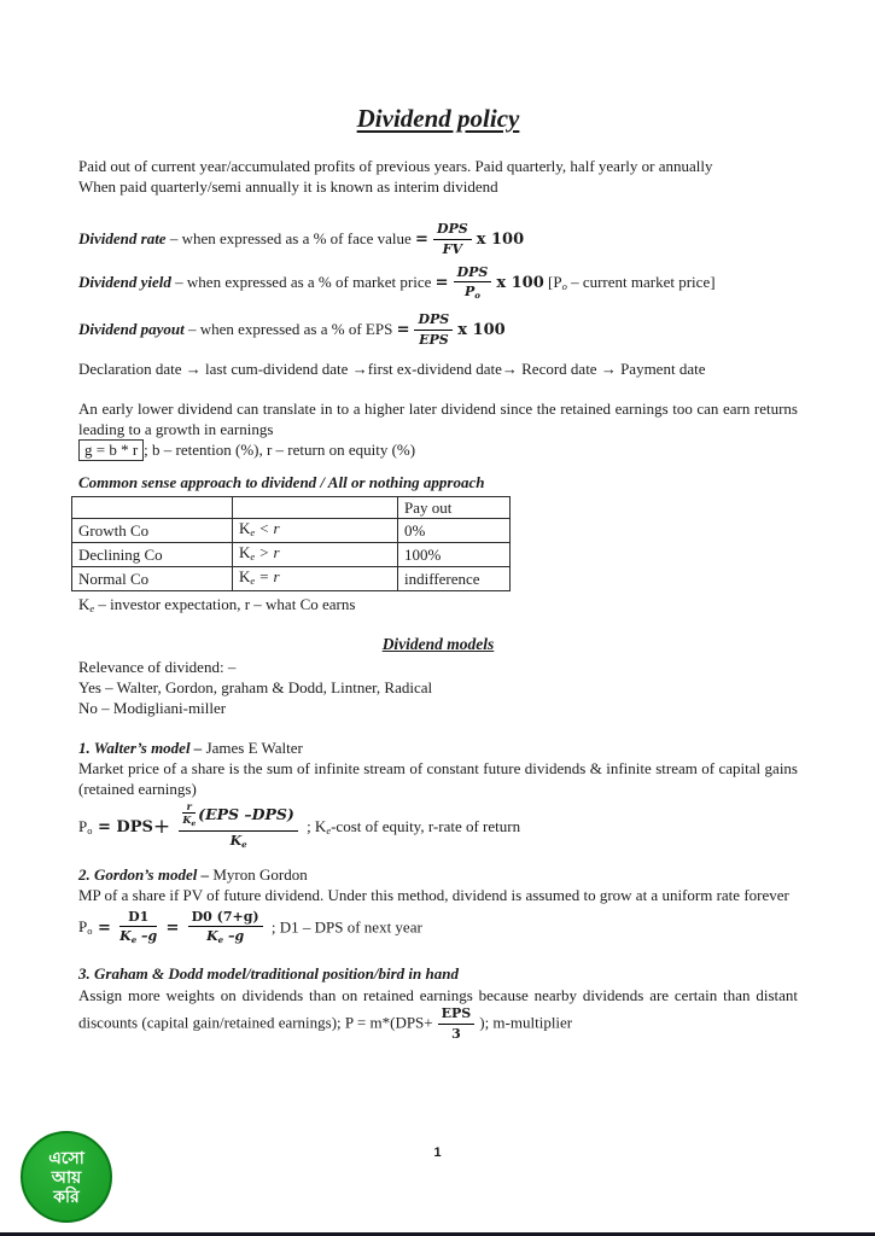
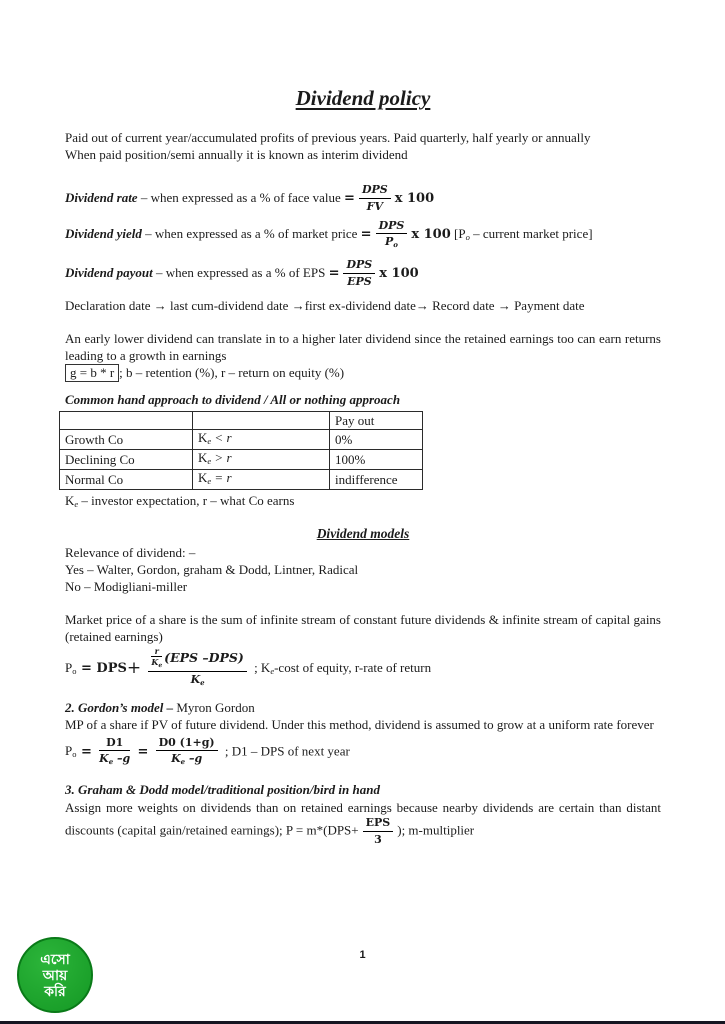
  Dividend policy
  Paid out of current year/accumulated profits of previous years. Paid quarterly, half yearly or annually
- When paid quarterly/semi annually it is known as interim dividend
+ When paid position/semi annually it is known as interim dividend
  Dividend rate – when expressed as a % of face value =
  DPS
  FV
  x 100
  Dividend yield – when expressed as a % of market price =
  DPS
  Po
  x 100 [Po – current market price]
  Dividend payout – when expressed as a % of EPS =
  DPS
  EPS
  x 100
  Declaration date → last cum-dividend date →first ex-dividend date→ Record date → Payment date
  An early lower dividend can translate in to a higher later dividend since the retained earnings too can earn returns leading to a growth in earnings
  g = b * r ; b – retention (%), r – return on equity (%)
- Common sense approach to dividend / All or nothing approach
+ Common hand approach to dividend / All or nothing approach
  		Pay out
  Growth Co	Ke < r	0%
  Declining Co	Ke > r	100%
  Normal Co	Ke = r	indifference
  Ke – investor expectation, r – what Co earns
  Dividend models
  Relevance of dividend: –
  Yes – Walter, Gordon, graham & Dodd, Lintner, Radical
  No – Modigliani-miller
- 1. Walter’s model – James E Walter
  Market price of a share is the sum of infinite stream of constant future dividends & infinite stream of capital gains (retained earnings)
  Po = DPS+
  r
  (EPS –DPS)
  Ke
  ; Ke-cost of equity, r-rate of return
  2. Gordon’s model – Myron Gordon
  MP of a share if PV of future dividend. Under this method, dividend is assumed to grow at a uniform rate forever
  Po =
  D1
  Ke –g
  =
- D0 (7+g)
+ D0 (1+g)
  Ke –g
  ; D1 – DPS of next year
  3. Graham & Dodd model/traditional position/bird in hand
  Assign more weights on dividends than on retained earnings because nearby dividends are certain than distant discounts (capital gain/retained earnings); P = m*(DPS+
  EPS
  3
  ); m-multiplier
  এসো
  আয়
  করি
  1
